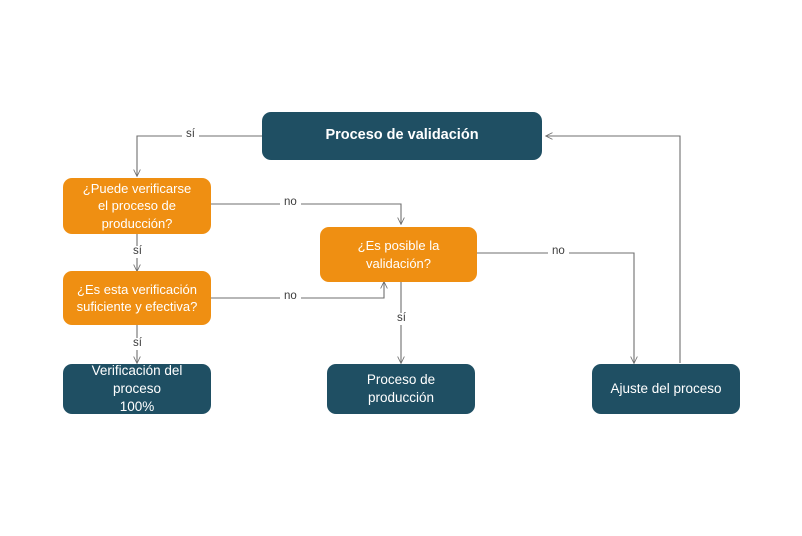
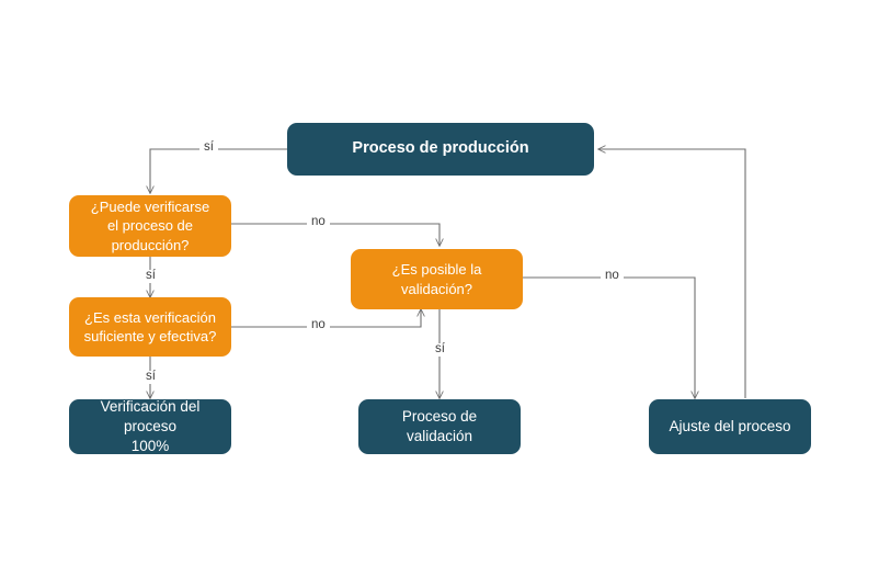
- Proceso de validación
+ Proceso de producción
  ¿Puede verificarse
  el proceso de
  producción?
  ¿Es esta verificación
  suficiente y efectiva?
  ¿Es posible la validación?
  Verificación del proceso
  100%
- Proceso de producción
+ Proceso de validación
  Ajuste del proceso
  sí
  no
  sí
  no
  sí
  sí
  no
